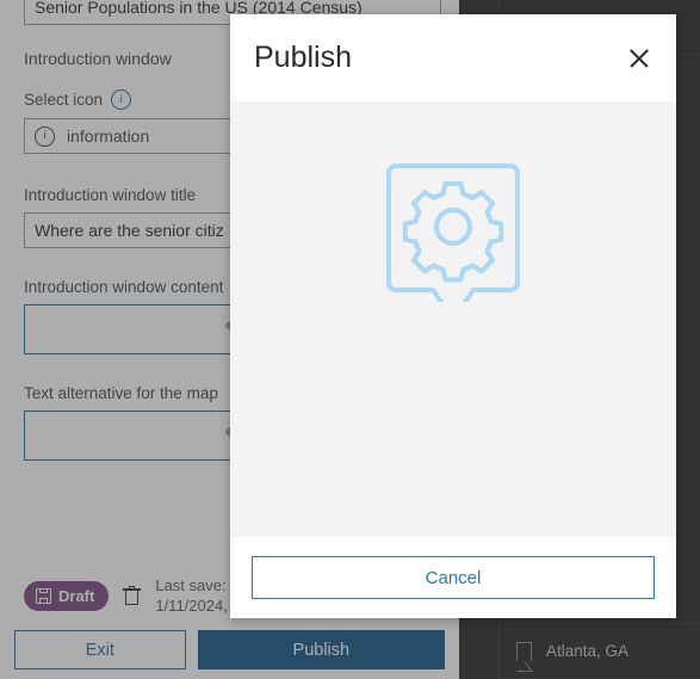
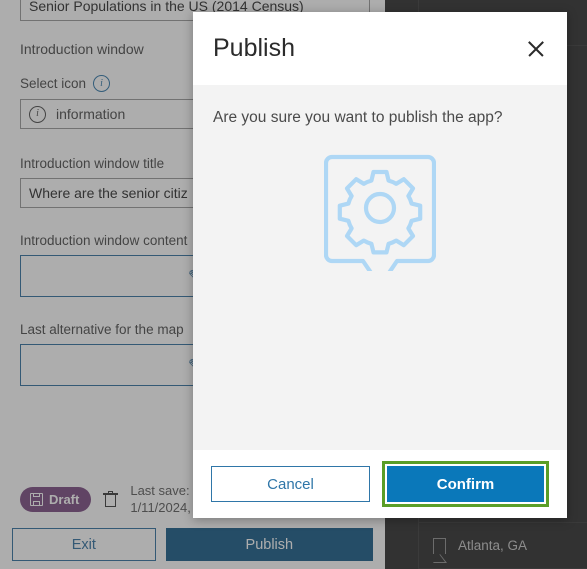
  Senior Populations in the US (2014 Census)
  Introduction window
  Select icon
  i
  i
  information
  Introduction window title
  Where are the senior citiz
  Introduction window content
- Text alternative for the map
+ Last alternative for the map
  Draft
  Last save:
  1/11/2024,
  Exit
  Publish
  Atlanta, GA
  Publish
+ Are you sure you want to publish the app?
  Cancel
+ Confirm
